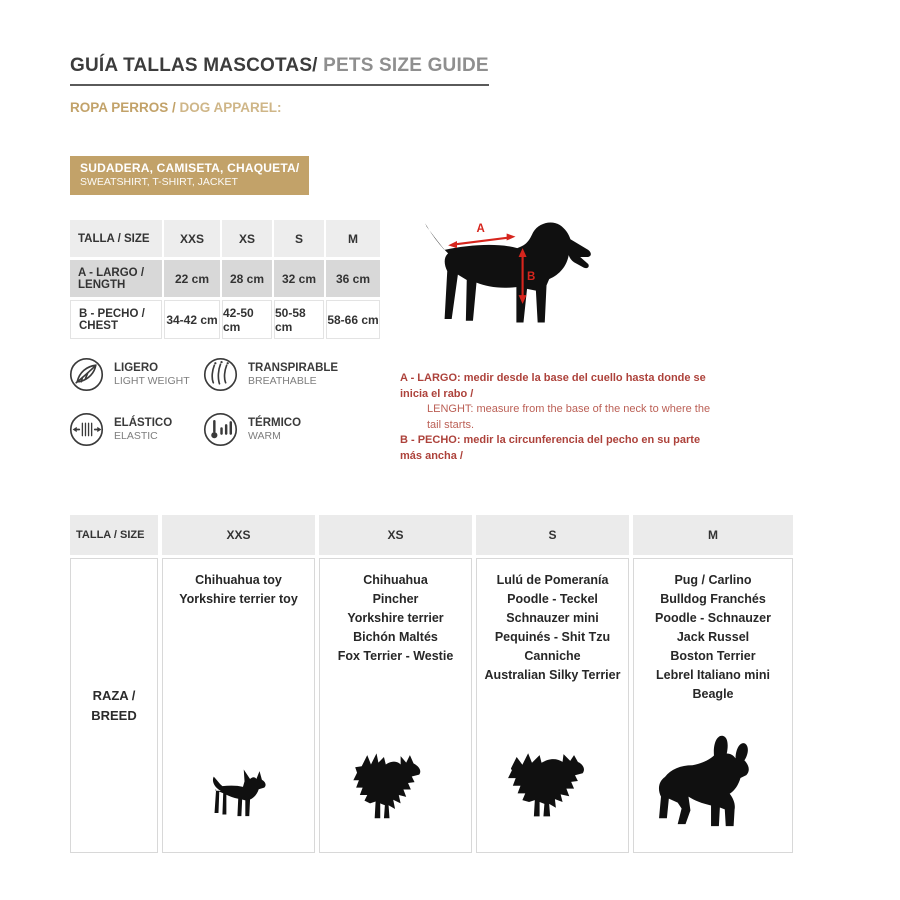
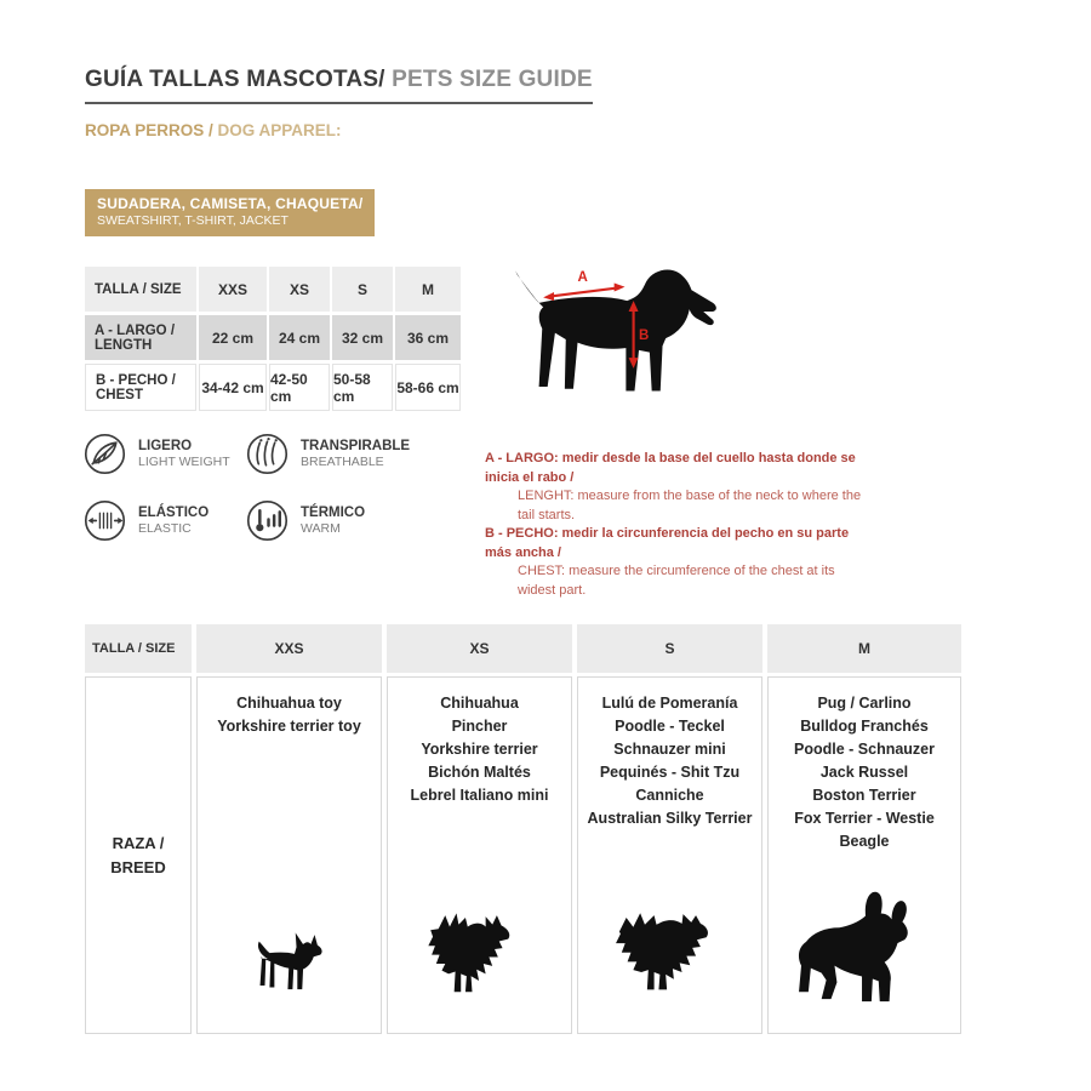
  GUÍA TALLAS MASCOTAS/ PETS SIZE GUIDE
  ROPA PERROS / DOG APPAREL:
  SUDADERA, CAMISETA, CHAQUETA/
  SWEATSHIRT, T-SHIRT, JACKET
  TALLA / SIZE
  XXS
  XS
  S
  M
  A - LARGO / LENGTH
  22 cm
- 28 cm
+ 24 cm
  32 cm
  36 cm
  B - PECHO / CHEST
  34-42 cm
  42-50 cm
  50-58 cm
  58-66 cm
  A
  B
  LIGERO
  LIGHT WEIGHT
  TRANSPIRABLE
  BREATHABLE
  ELÁSTICO
  ELASTIC
  TÉRMICO
  WARM
  A - LARGO: medir desde la base del cuello hasta donde se inicia el rabo /
  LENGHT: measure from the base of the neck to where the tail starts.
  B - PECHO: medir la circunferencia del pecho en su parte más ancha /
+ CHEST: measure the circumference of the chest at its widest part.
  TALLA / SIZE
  XXS
  XS
  S
  M
  RAZA /
  BREED
  Chihuahua toy
  Yorkshire terrier toy
  Chihuahua
  Pincher
  Yorkshire terrier
  Bichón Maltés
- Fox Terrier - Westie
+ Lebrel Italiano mini
  Lulú de Pomeranía
  Poodle - Teckel
  Schnauzer mini
  Pequinés - Shit Tzu
  Canniche
  Australian Silky Terrier
  Pug / Carlino
  Bulldog Franchés
  Poodle - Schnauzer
  Jack Russel
  Boston Terrier
- Lebrel Italiano mini
+ Fox Terrier - Westie
  Beagle
